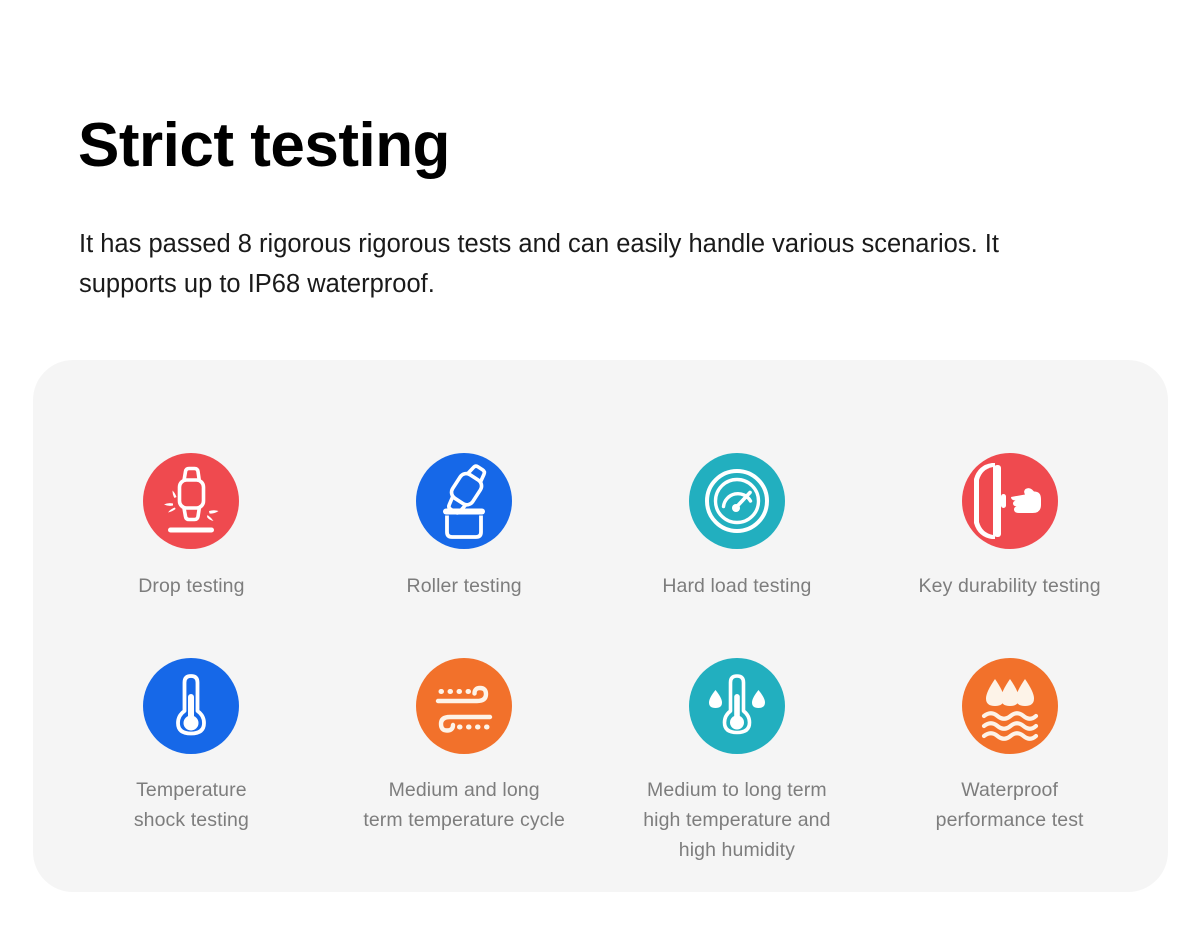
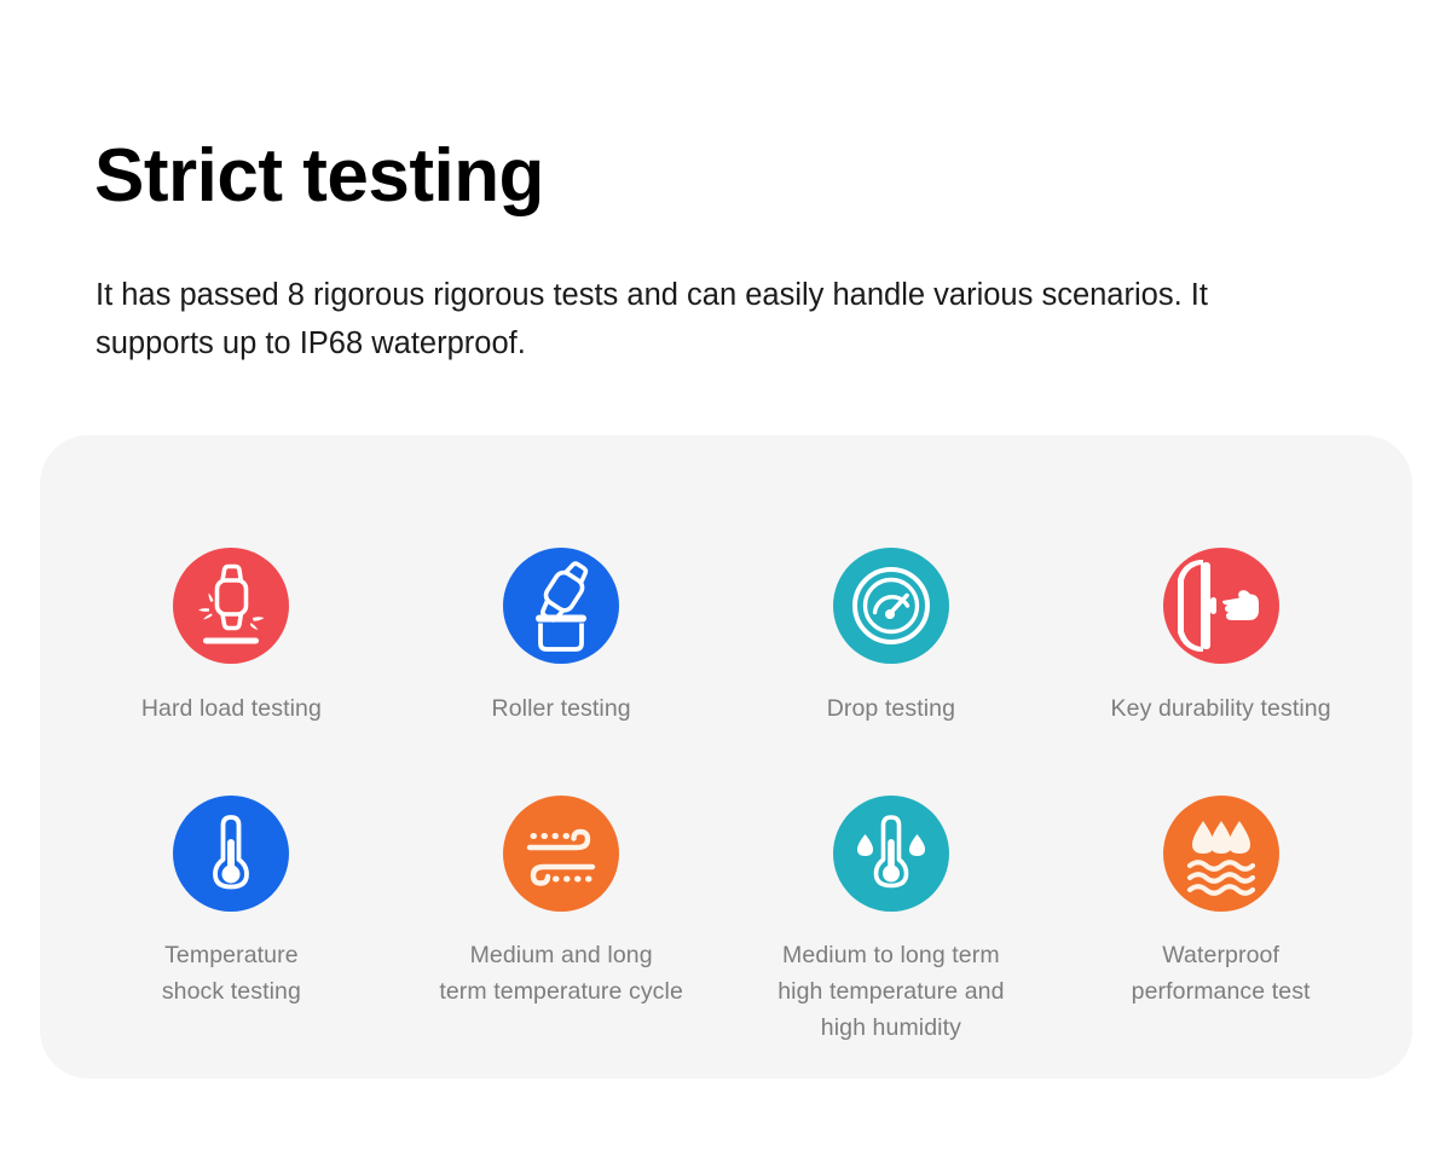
  Strict testing
  It has passed 8 rigorous rigorous tests and can easily handle various scenarios. It supports up to IP68 waterproof.
- Drop testing
+ Hard load testing
  Roller testing
- Hard load testing
+ Drop testing
  Key durability testing
  Temperature
  shock testing
  Medium and long
  term temperature cycle
  Medium to long term
  high temperature and
  high humidity
  Waterproof
  performance test
